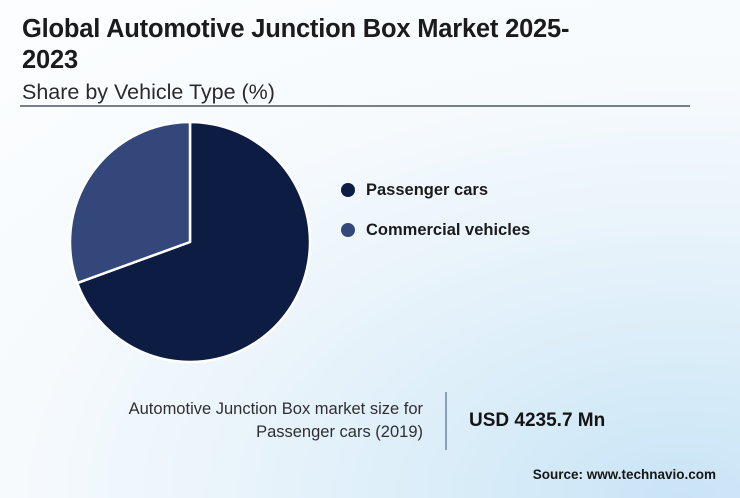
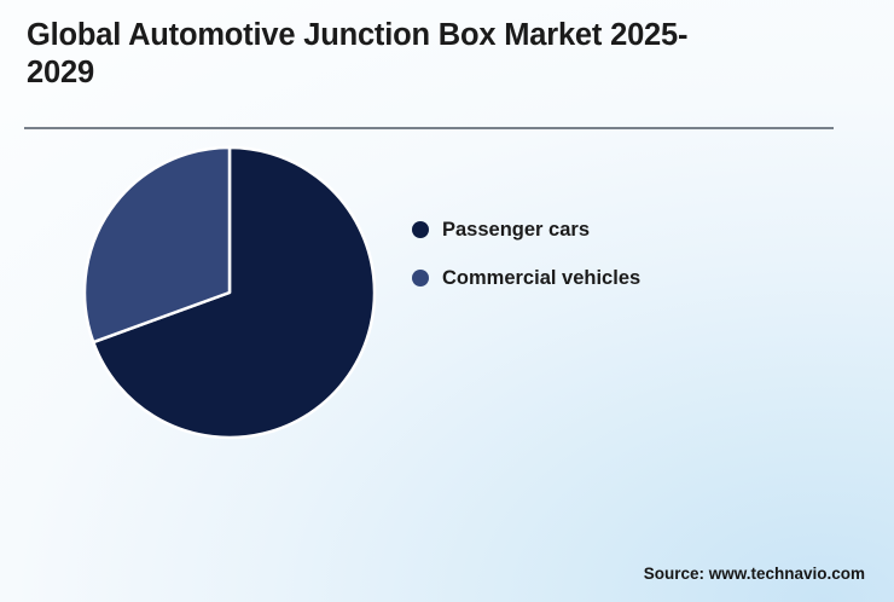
- Global Automotive Junction Box Market 2025-2023
+ Global Automotive Junction Box Market 2025-2029
- Share by Vehicle Type (%)
  Passenger cars
  Commercial vehicles
- Automotive Junction Box market size for
- Passenger cars (2019)
- USD 4235.7 Mn
  Source: www.technavio.com
